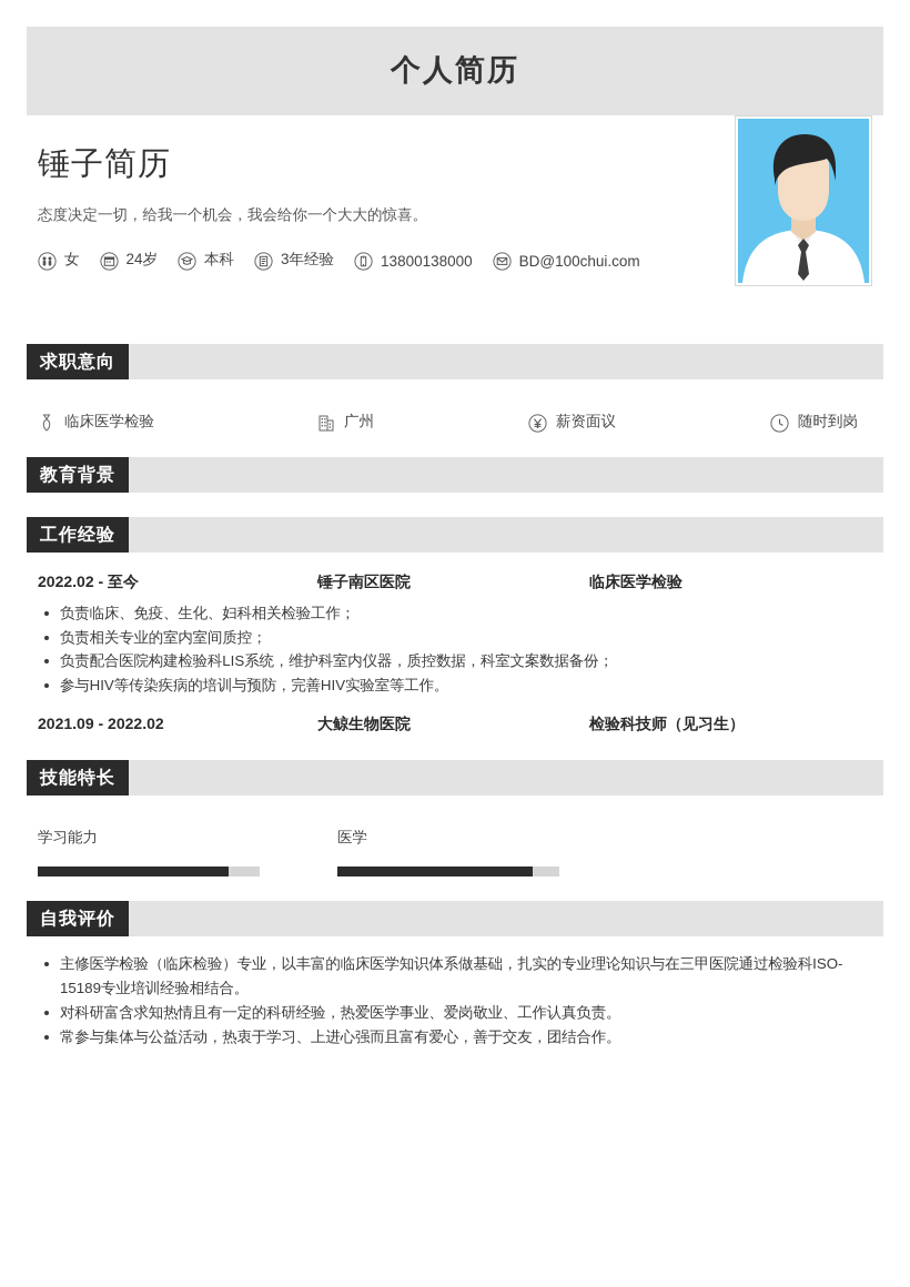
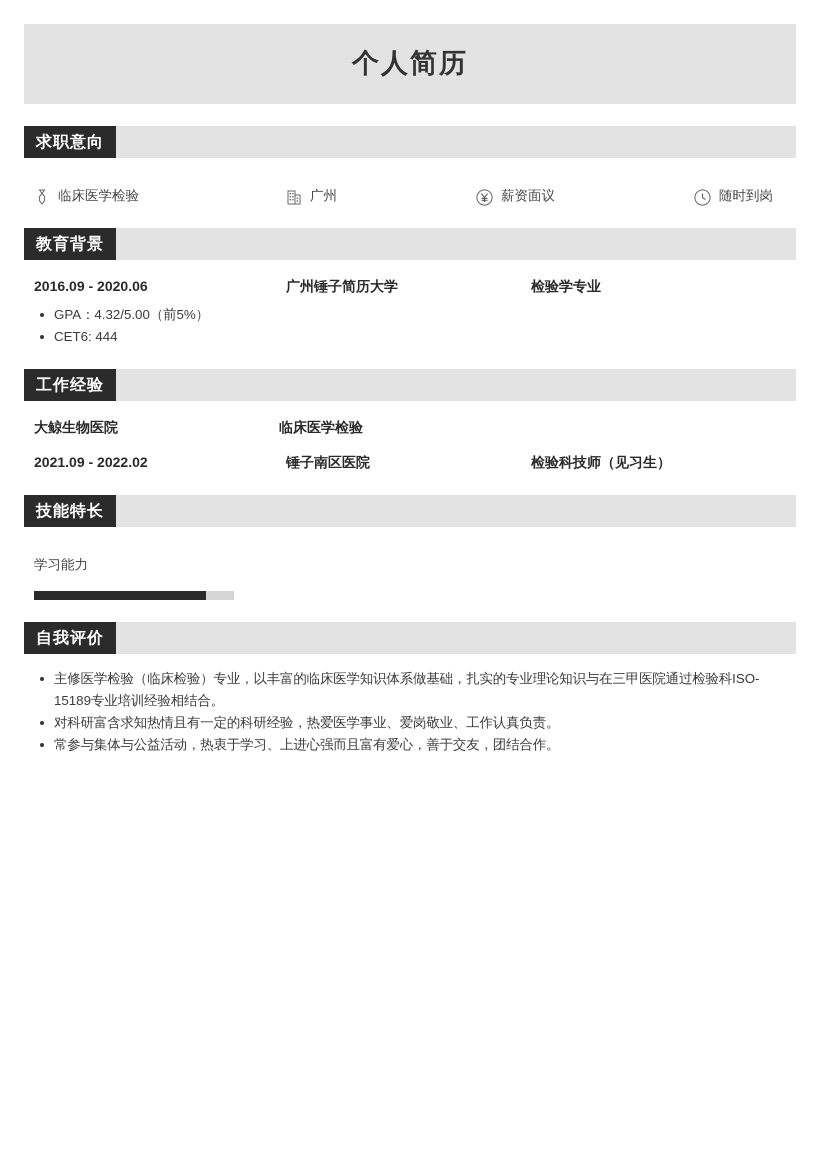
  个人简历
- 锤子简历
- 态度决定一切，给我一个机会，我会给你一个大大的惊喜。
- 女
- 24岁
- 本科
- 3年经验
- 13800138000
- BD@100chui.com
  求职意向
  临床医学检验
  广州
  薪资面议
  随时到岗
  教育背景
+ 2016.09 - 2020.06
+ 广州锤子简历大学
+ 检验学专业
+ GPA：4.32/5.00（前5%）
+ CET6: 444
  工作经验
- 2022.02 - 至今
- 锤子南区医院
+ 大鲸生物医院
  临床医学检验
- 负责临床、免疫、生化、妇科相关检验工作；
- 负责相关专业的室内室间质控；
- 负责配合医院构建检验科LIS系统，维护科室内仪器，质控数据，科室文案数据备份；
- 参与HIV等传染疾病的培训与预防，完善HIV实验室等工作。
  2021.09 - 2022.02
- 大鲸生物医院
+ 锤子南区医院
  检验科技师（见习生）
  技能特长
  学习能力
- 医学
  自我评价
  主修医学检验（临床检验）专业，以丰富的临床医学知识体系做基础，扎实的专业理论知识与在三甲医院通过检验科ISO-15189专业培训经验相结合。
  对科研富含求知热情且有一定的科研经验，热爱医学事业、爱岗敬业、工作认真负责。
  常参与集体与公益活动，热衷于学习、上进心强而且富有爱心，善于交友，团结合作。
